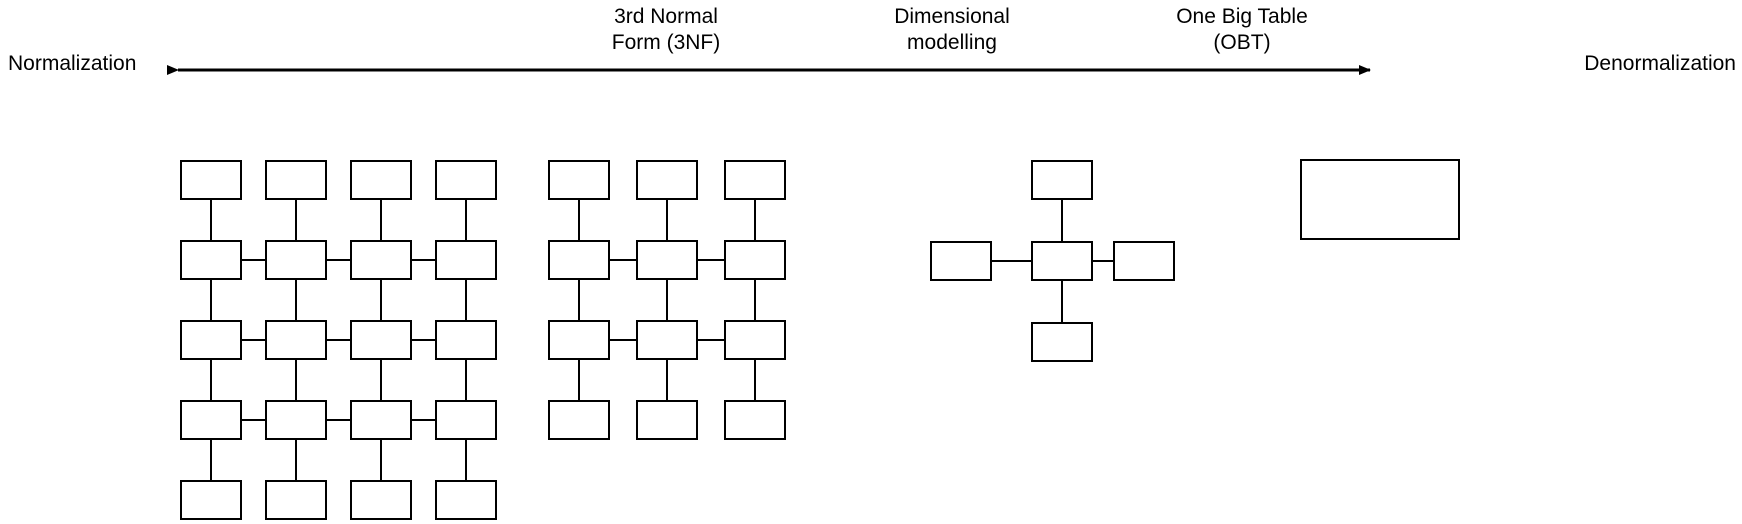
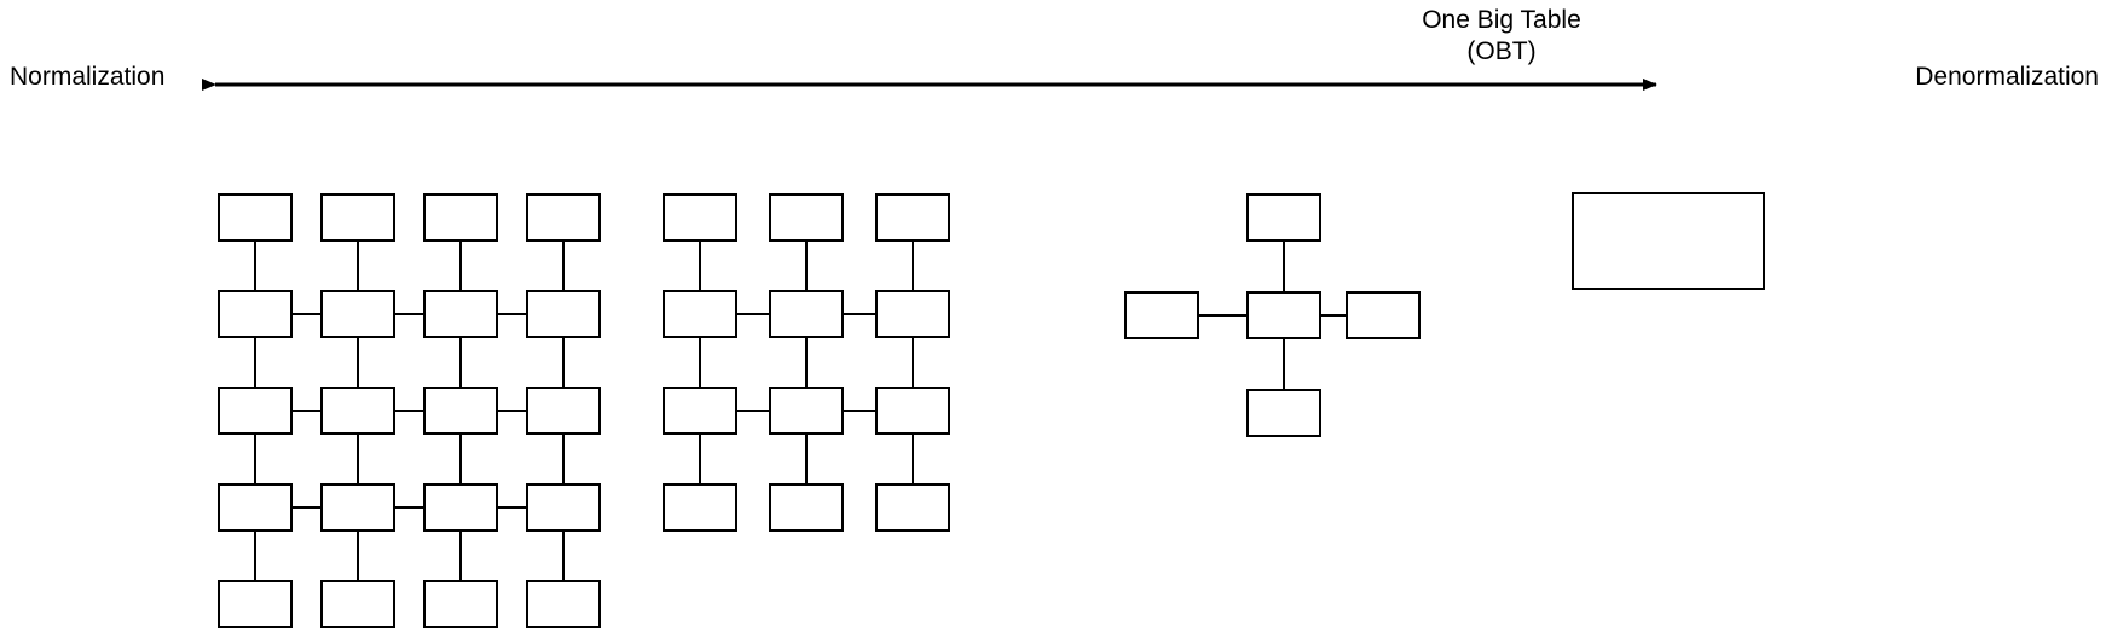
  Normalization
  Denormalization
- 3rd Normal
- Form (3NF)
- Dimensional
- modelling
  One Big Table
  (OBT)
